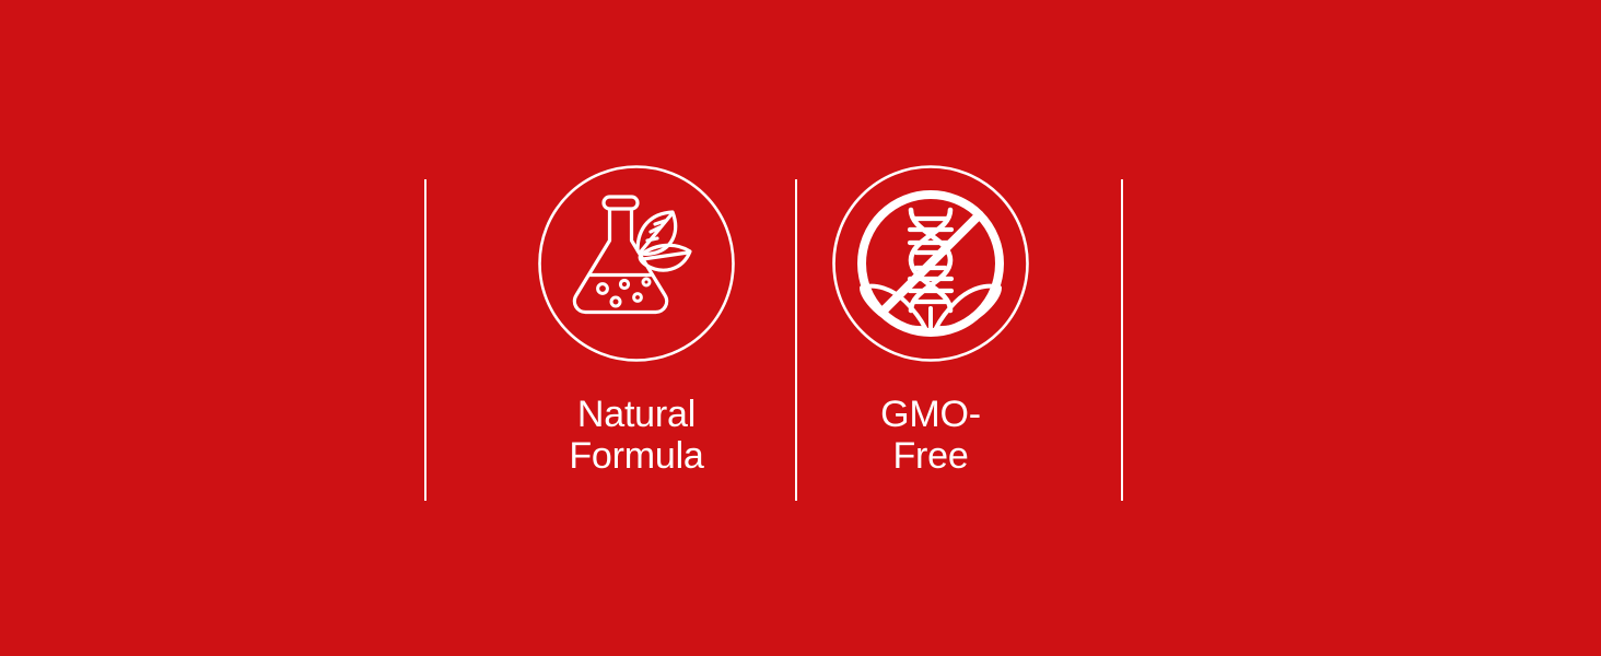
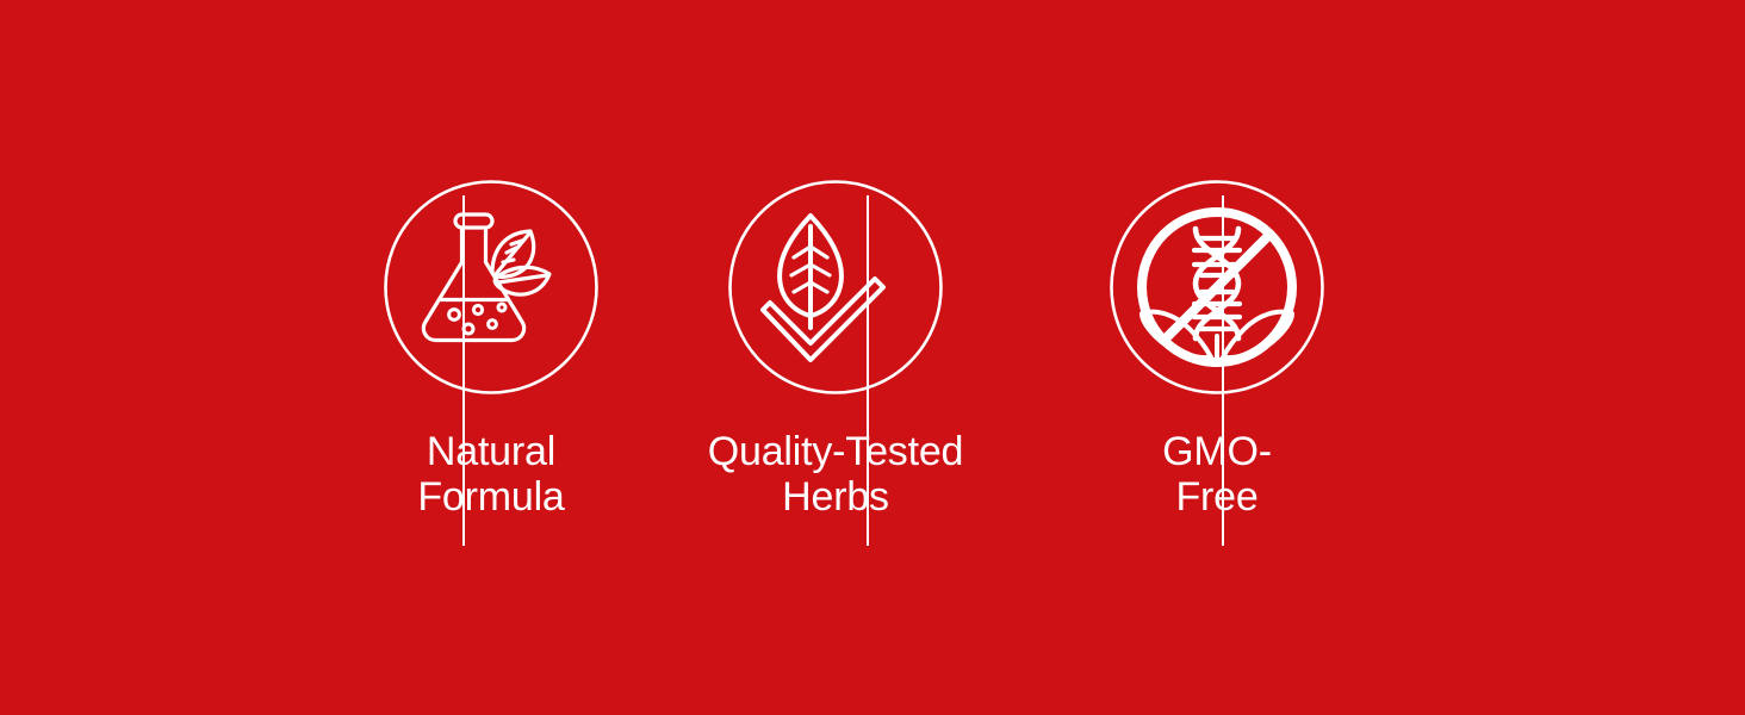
  Natural
  Formula
+ Quality-Tested
+ Herbs
  GMO-
  Free
